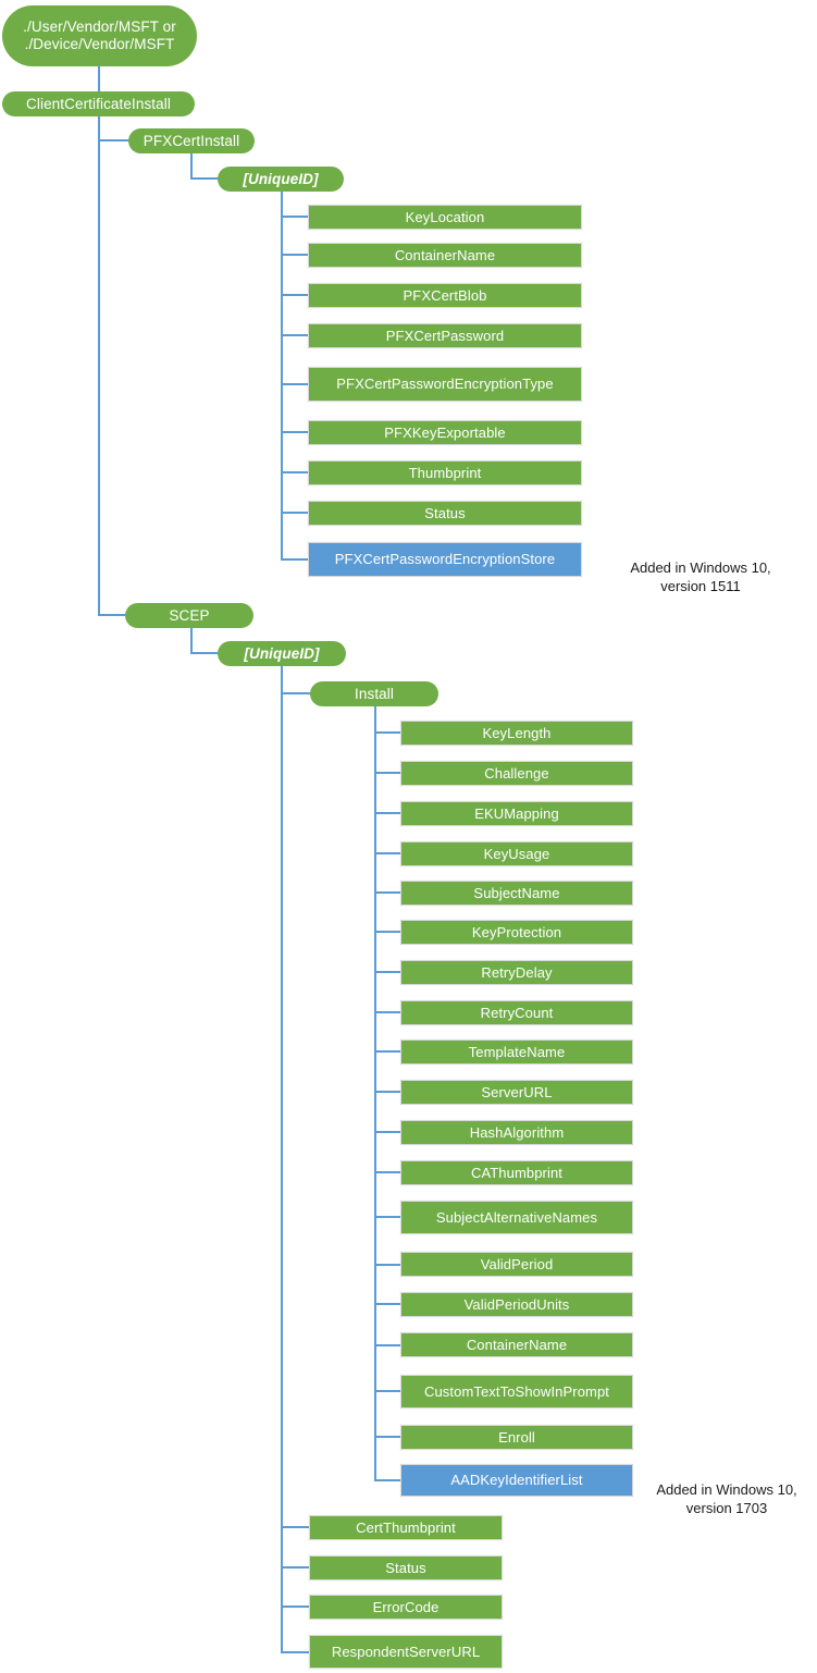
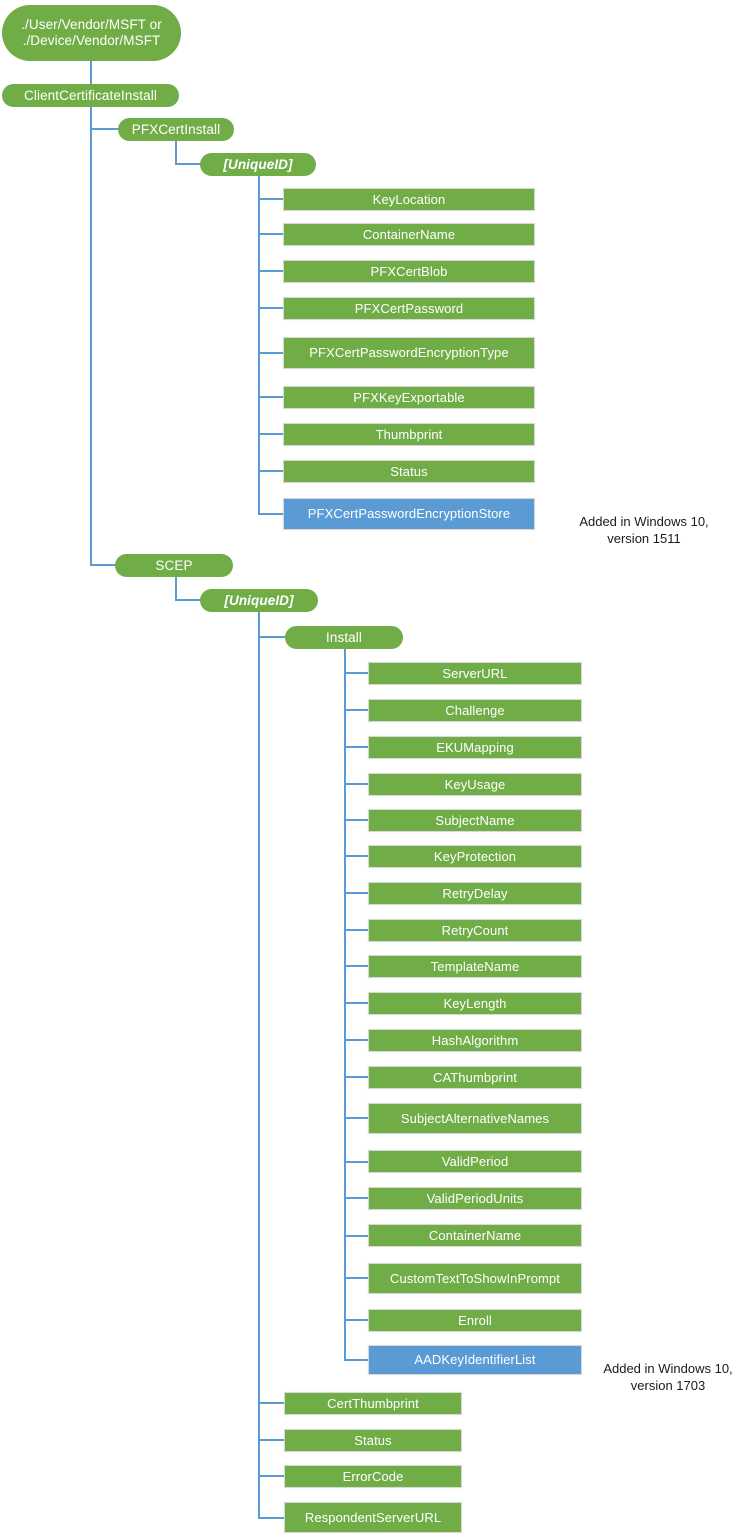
  ./User/Vendor/MSFT or
  ./Device/Vendor/MSFT
  ClientCertificateInstall
  PFXCertInstall
  [UniqueID]
  SCEP
  [UniqueID]
  Install
  KeyLocation
  ContainerName
  PFXCertBlob
  PFXCertPassword
  PFXCertPasswordEncryptionType
  PFXKeyExportable
  Thumbprint
  Status
  PFXCertPasswordEncryptionStore
  Added in Windows 10,
  version 1511
- KeyLength
+ ServerURL
  Challenge
  EKUMapping
  KeyUsage
  SubjectName
  KeyProtection
  RetryDelay
  RetryCount
  TemplateName
- ServerURL
+ KeyLength
  HashAlgorithm
  CAThumbprint
  SubjectAlternativeNames
  ValidPeriod
  ValidPeriodUnits
  ContainerName
  CustomTextToShowInPrompt
  Enroll
  AADKeyIdentifierList
  Added in Windows 10,
  version 1703
  CertThumbprint
  Status
  ErrorCode
  RespondentServerURL
